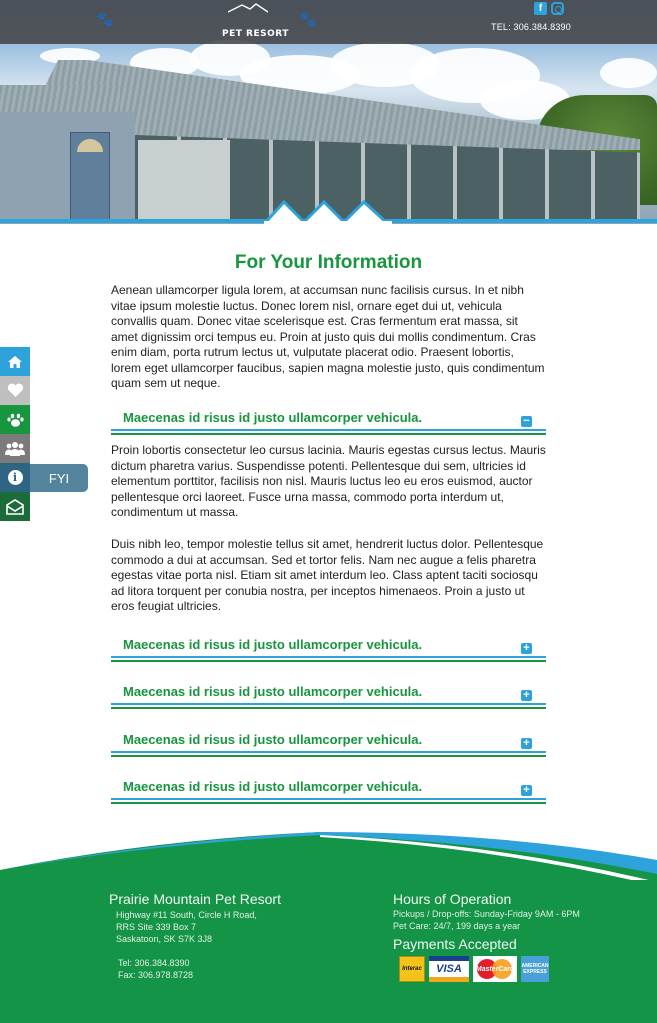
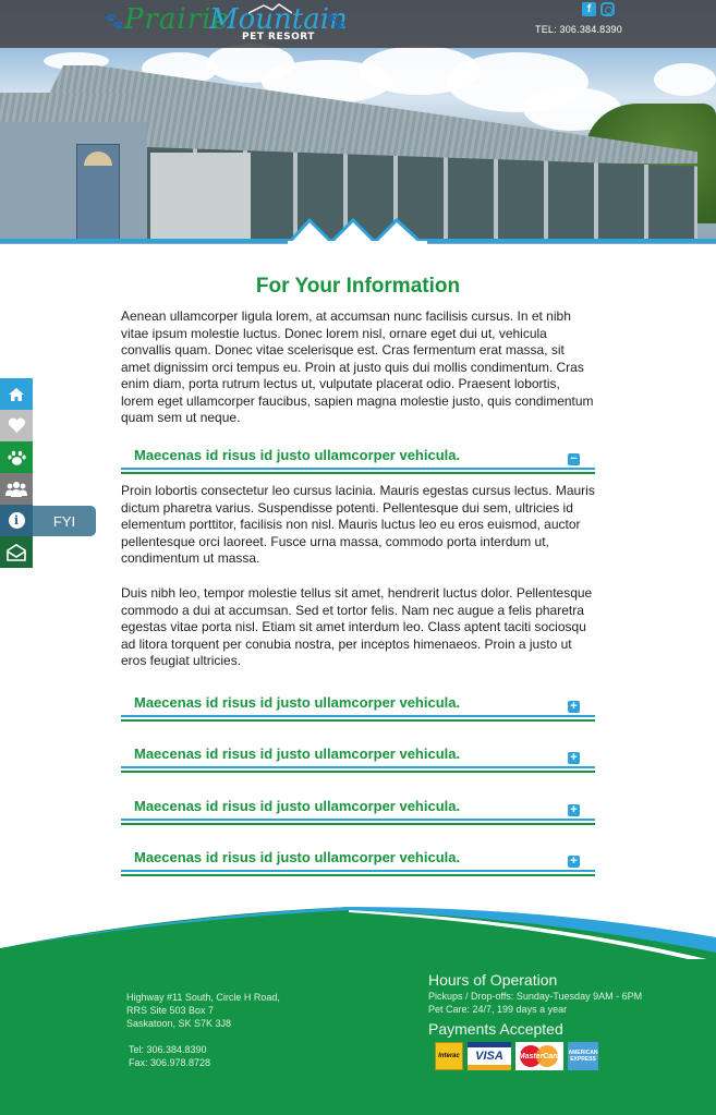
  🐾
+ Prairie
+ Mountain
  PET RESORT
  🐾
  f
  TEL: 306.384.8390
  i
  FYI
  For Your Information
  Aenean ullamcorper ligula lorem, at accumsan nunc facilisis cursus. In et nibh vitae ipsum molestie luctus. Donec lorem nisl, ornare eget dui ut, vehicula convallis quam. Donec vitae scelerisque est. Cras fermentum erat massa, sit amet dignissim orci tempus eu. Proin at justo quis dui mollis condimentum. Cras enim diam, porta rutrum lectus ut, vulputate placerat odio. Praesent lobortis, lorem eget ullamcorper faucibus, sapien magna molestie justo, quis condimentum quam sem ut neque.
  Maecenas id risus id justo ullamcorper vehicula.
  −
  Proin lobortis consectetur leo cursus lacinia. Mauris egestas cursus lectus. Mauris dictum pharetra varius. Suspendisse potenti. Pellentesque dui sem, ultricies id elementum porttitor, facilisis non nisl. Mauris luctus leo eu eros euismod, auctor pellentesque orci laoreet. Fusce urna massa, commodo porta interdum ut, condimentum ut massa.
  Duis nibh leo, tempor molestie tellus sit amet, hendrerit luctus dolor. Pellentesque commodo a dui at accumsan. Sed et tortor felis. Nam nec augue a felis pharetra egestas vitae porta nisl. Etiam sit amet interdum leo. Class aptent taciti sociosqu ad litora torquent per conubia nostra, per inceptos himenaeos. Proin a justo ut eros feugiat ultricies.
  Maecenas id risus id justo ullamcorper vehicula.
  +
  Maecenas id risus id justo ullamcorper vehicula.
  +
  Maecenas id risus id justo ullamcorper vehicula.
  +
  Maecenas id risus id justo ullamcorper vehicula.
  +
- Prairie Mountain Pet Resort
  Highway #11 South, Circle H Road,
- RRS Site 339 Box 7
+ RRS Site 503 Box 7
  Saskatoon, SK S7K 3J8
  Tel: 306.384.8390
  Fax: 306.978.8728
  Hours of Operation
- Pickups / Drop-offs: Sunday-Friday 9AM - 6PM
+ Pickups / Drop-offs: Sunday-Tuesday 9AM - 6PM
  Pet Care: 24/7, 199 days a year
  Payments Accepted
  VISA
